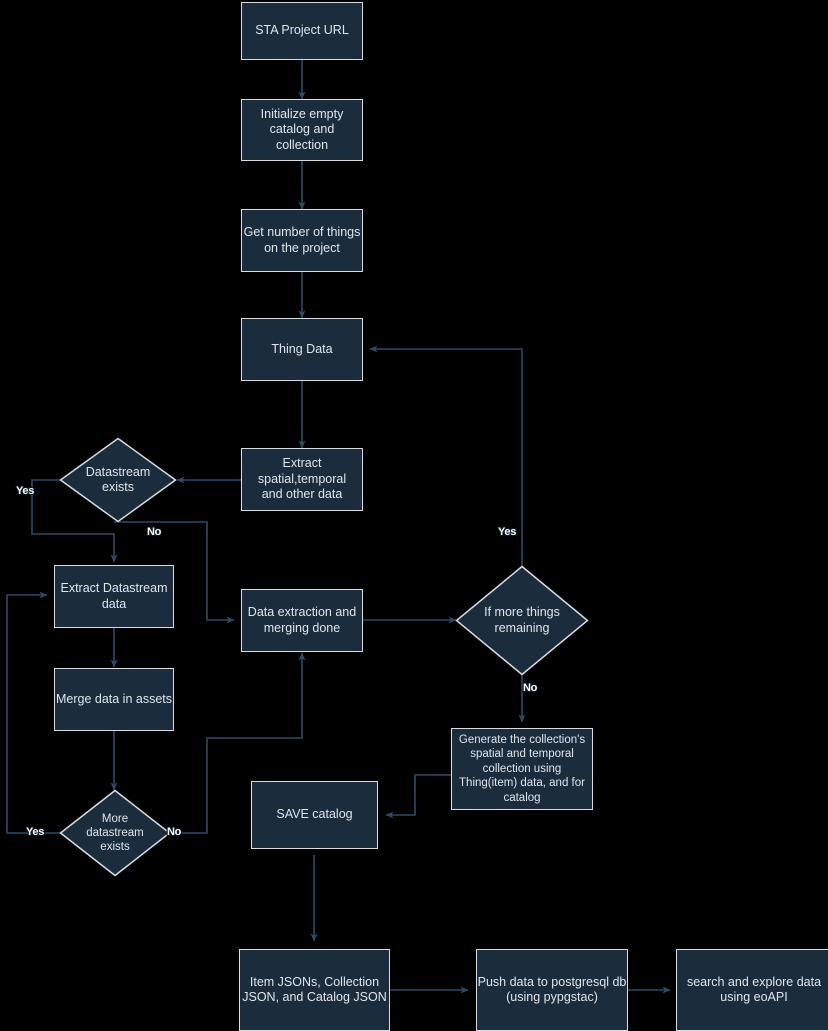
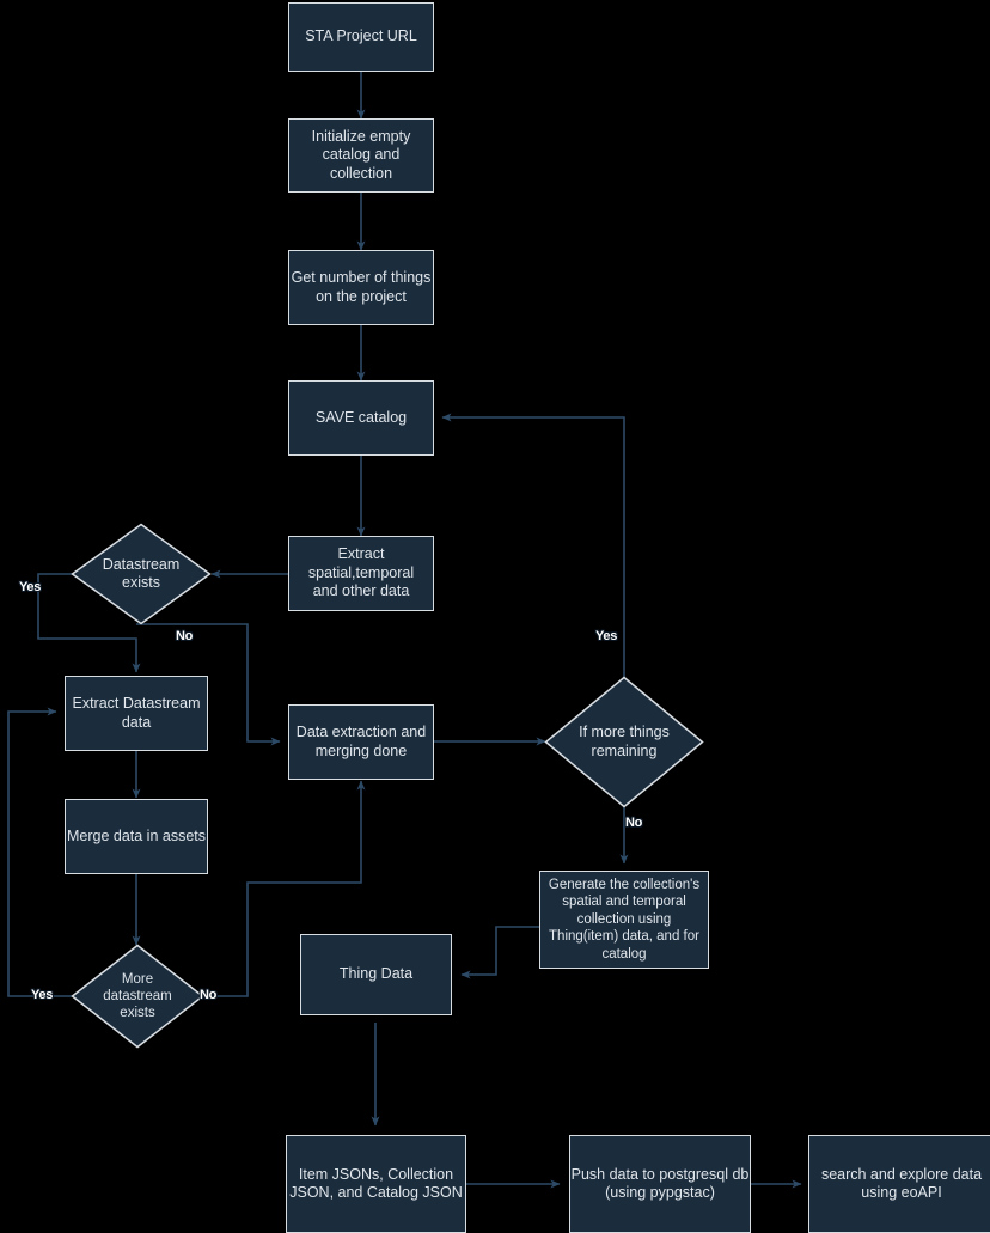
  STA Project URL
  Initialize empty
  catalog and collection
  Get number of things
  on the project
- Thing Data
+ SAVE catalog
  Extract
  spatial,temporal
  and other data
  Extract Datastream
  data
  Merge data in assets
  Data extraction and
  merging done
  Generate the collection's
  spatial and temporal
  collection using
  Thing(item) data, and for
  catalog
- SAVE catalog
+ Thing Data
  Item JSONs, Collection
  JSON, and Catalog JSON
  Push data to postgresql db
  (using pypgstac)
  search and explore data
  using eoAPI
  Datastream
  exists
  More
  datastream
  exists
  If more things
  remaining
  Yes
  No
  Yes
  No
  Yes
  No
